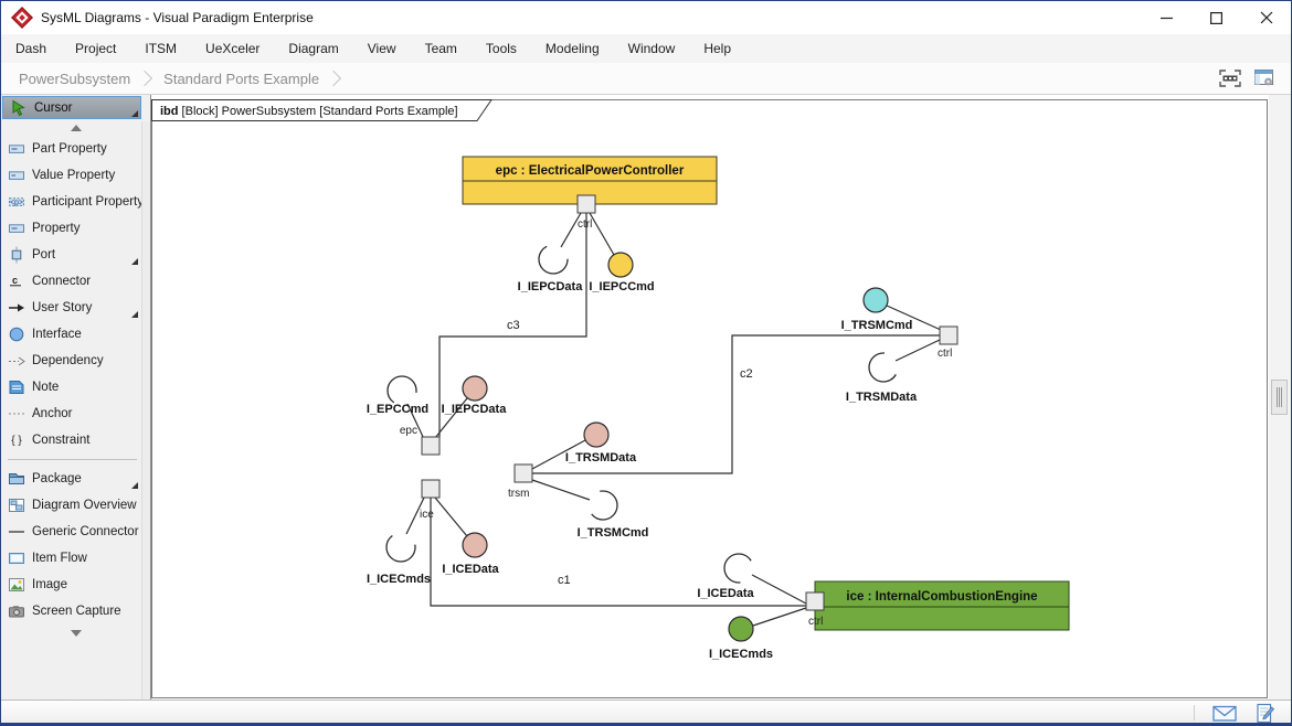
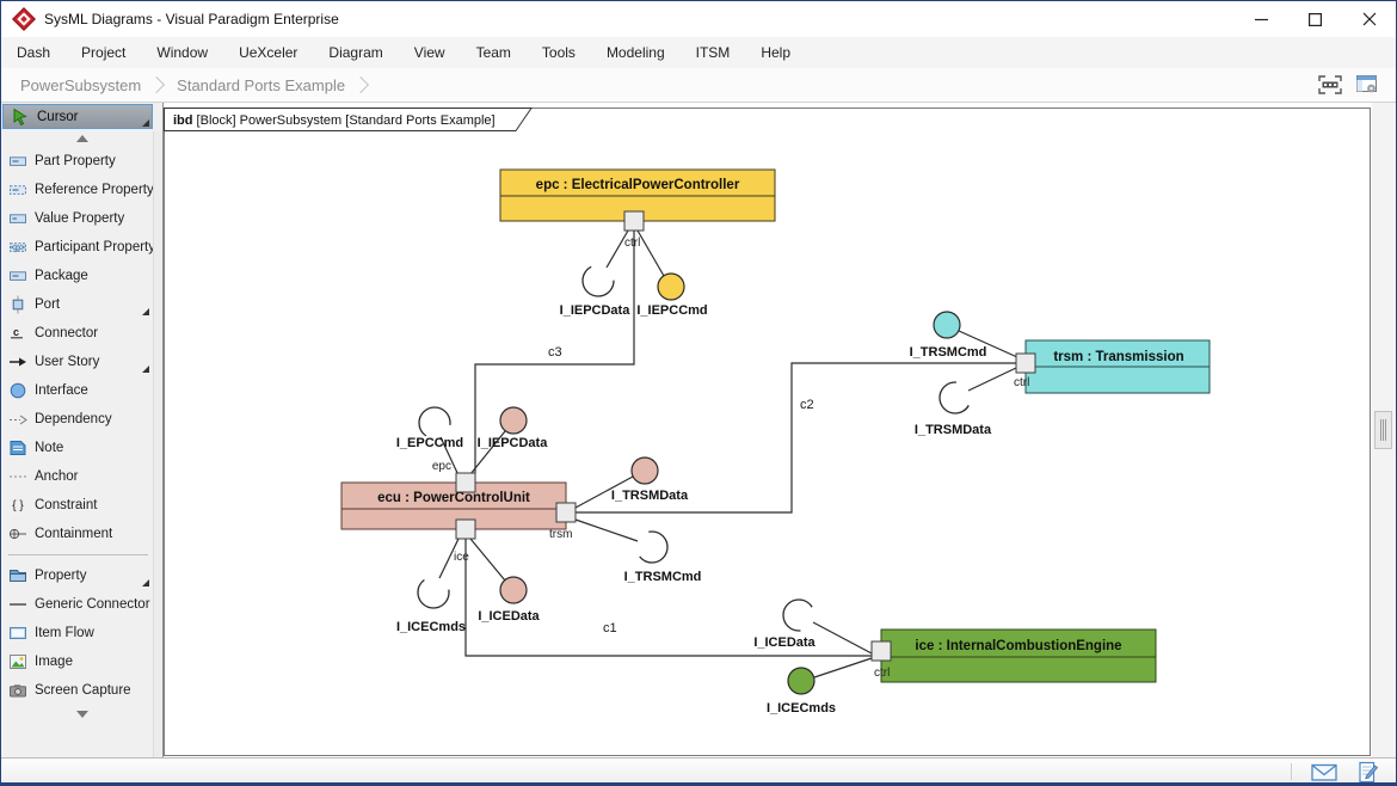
  SysML Diagrams - Visual Paradigm Enterprise
  Dash
  Project
- ITSM
+ Window
  UeXceler
  Diagram
  View
  Team
  Tools
  Modeling
- Window
+ ITSM
  Help
  PowerSubsystem
  Standard Ports Example
  Cursor
  Part Property
+ Reference Property
  Value Property
  Participant Propert
- Property
+ Package
  Port
  c
  Connector
  User Story
  Interface
  Dependency
  Note
  Anchor
  { }
  Constraint
+ Containment
- Package
+ Property
- Diagram Overview
  Generic Connector
  Item Flow
  Image
  Screen Capture
  ibd [Block] PowerSubsystem [Standard Ports Example]
  c3
  c2
  c1
  epc : ElectricalPowerController
+ trsm : Transmission
+ ecu : PowerControlUnit
  ice : InternalCombustionEngine
  ctrl
  epc
  trsm
  ice
  ctrl
  ctrl
  I_IEPCData
  I_IEPCCmd
  I_TRSMCmd
  I_TRSMData
  I_EPCCmd
  I_IEPCData
  I_TRSMData
  I_TRSMCmd
  I_ICECmds
  I_ICEData
  I_ICEData
  I_ICECmds
